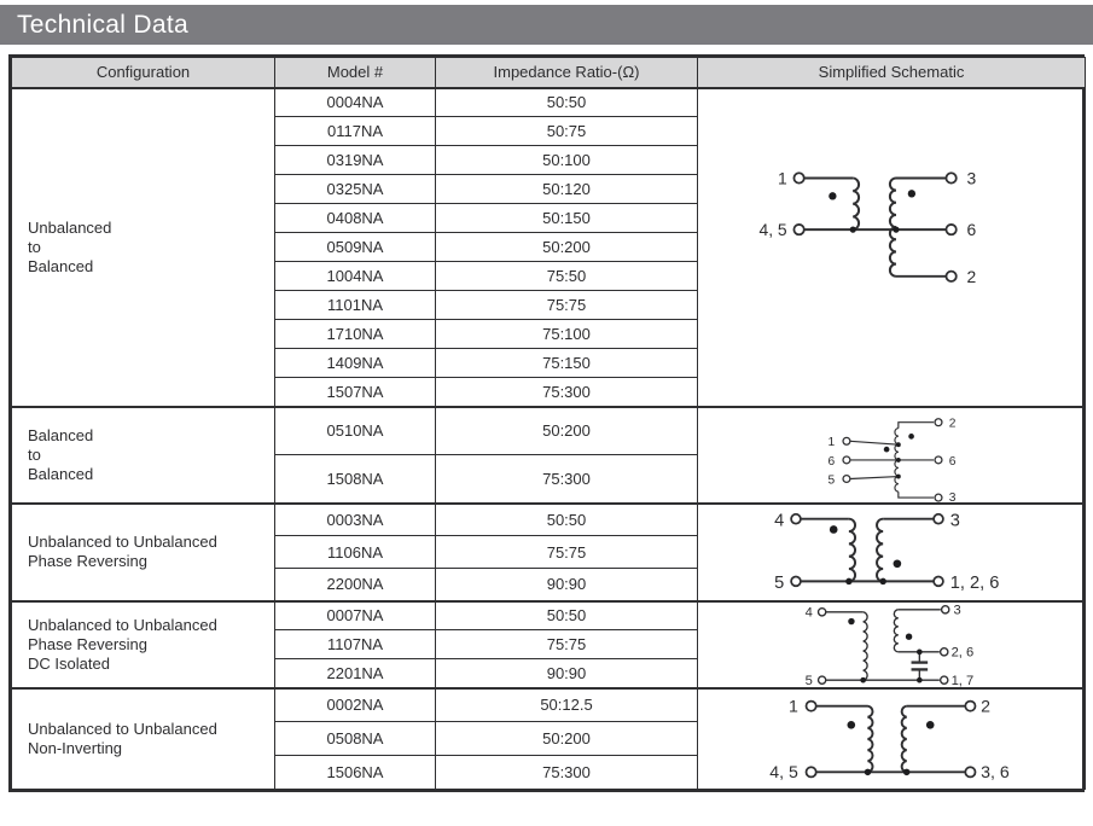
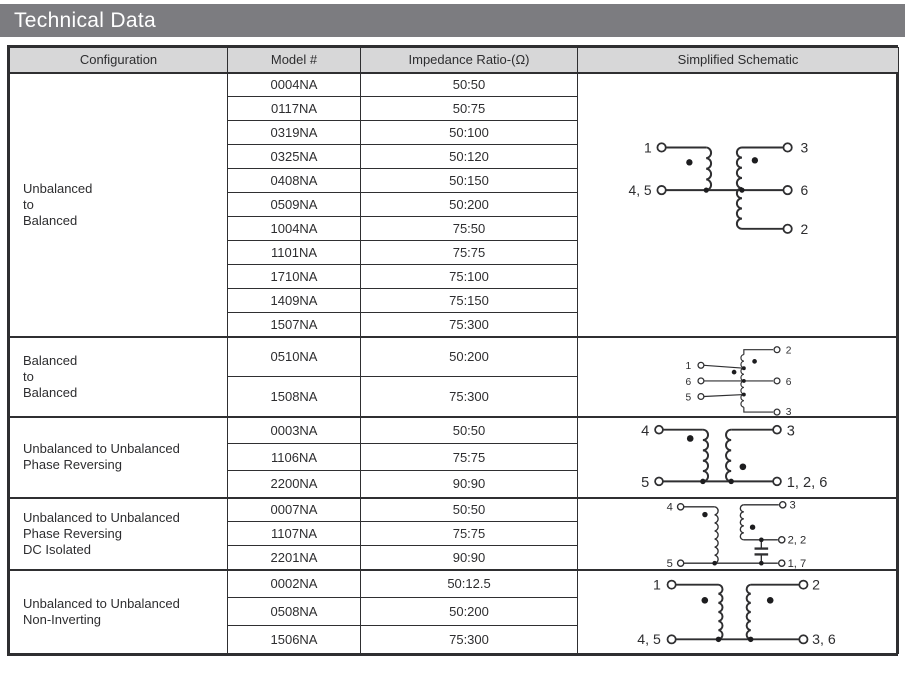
  Technical Data
  Configuration	Model #	Impedance Ratio-(Ω)	Simplified Schematic
  Unbalanced to Balanced	0004NA	50:50	1 4, 5 3 6 2
  0117NA	50:75
  0319NA	50:100
  0325NA	50:120
  0408NA	50:150
  0509NA	50:200
  1004NA	75:50
  1101NA	75:75
  1710NA	75:100
  1409NA	75:150
  1507NA	75:300
  Balanced to Balanced	0510NA	50:200	1 6 5 2 6 3
  1508NA	75:300
  Unbalanced to Unbalanced Phase Reversing	0003NA	50:50	4 5 3 1, 2, 6
  1106NA	75:75
  2200NA	90:90
- Unbalanced to Unbalanced Phase Reversing DC Isolated	0007NA	50:50	4 5 3 2, 6 1, 7
+ Unbalanced to Unbalanced Phase Reversing DC Isolated	0007NA	50:50	4 5 3 2, 2 1, 7
  1107NA	75:75
  2201NA	90:90
  Unbalanced to Unbalanced Non-Inverting	0002NA	50:12.5	1 4, 5 2 3, 6
  0508NA	50:200
  1506NA	75:300
